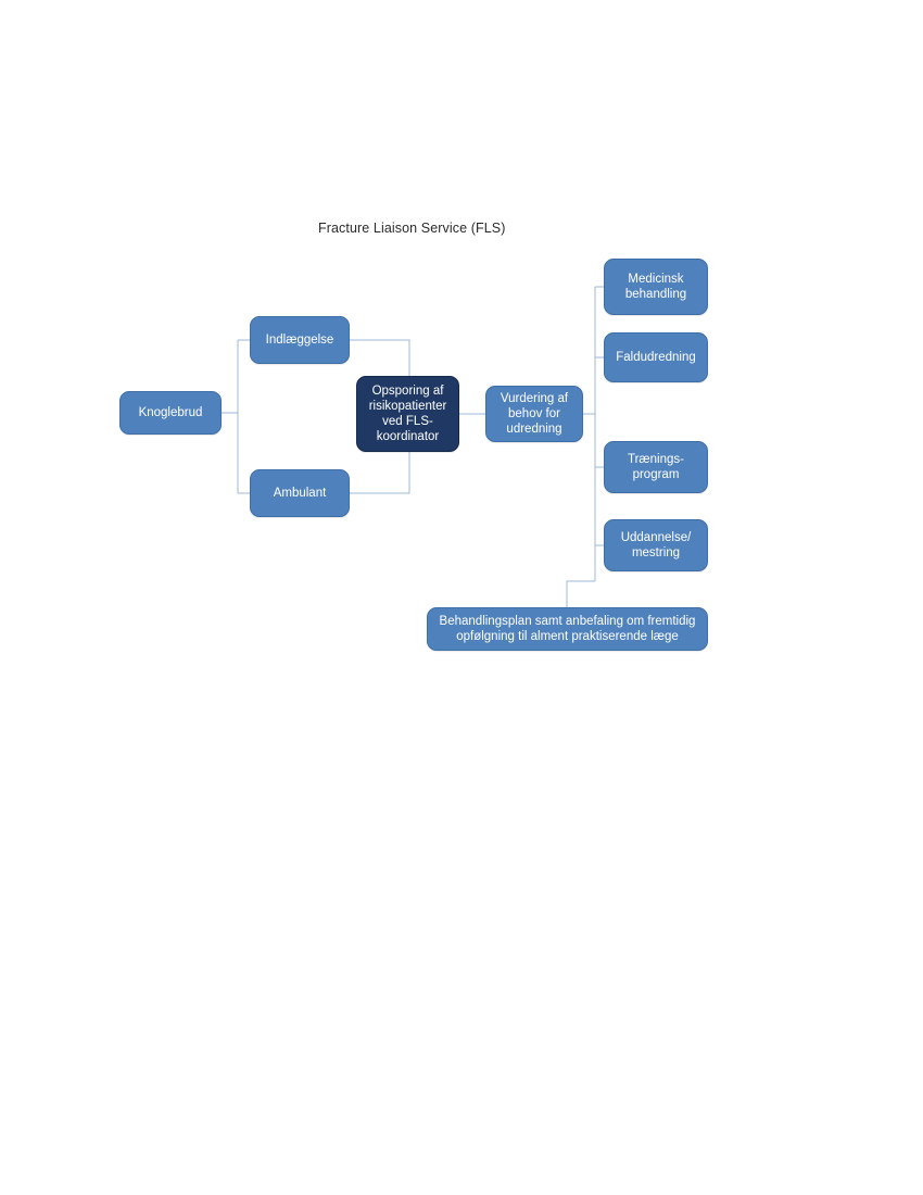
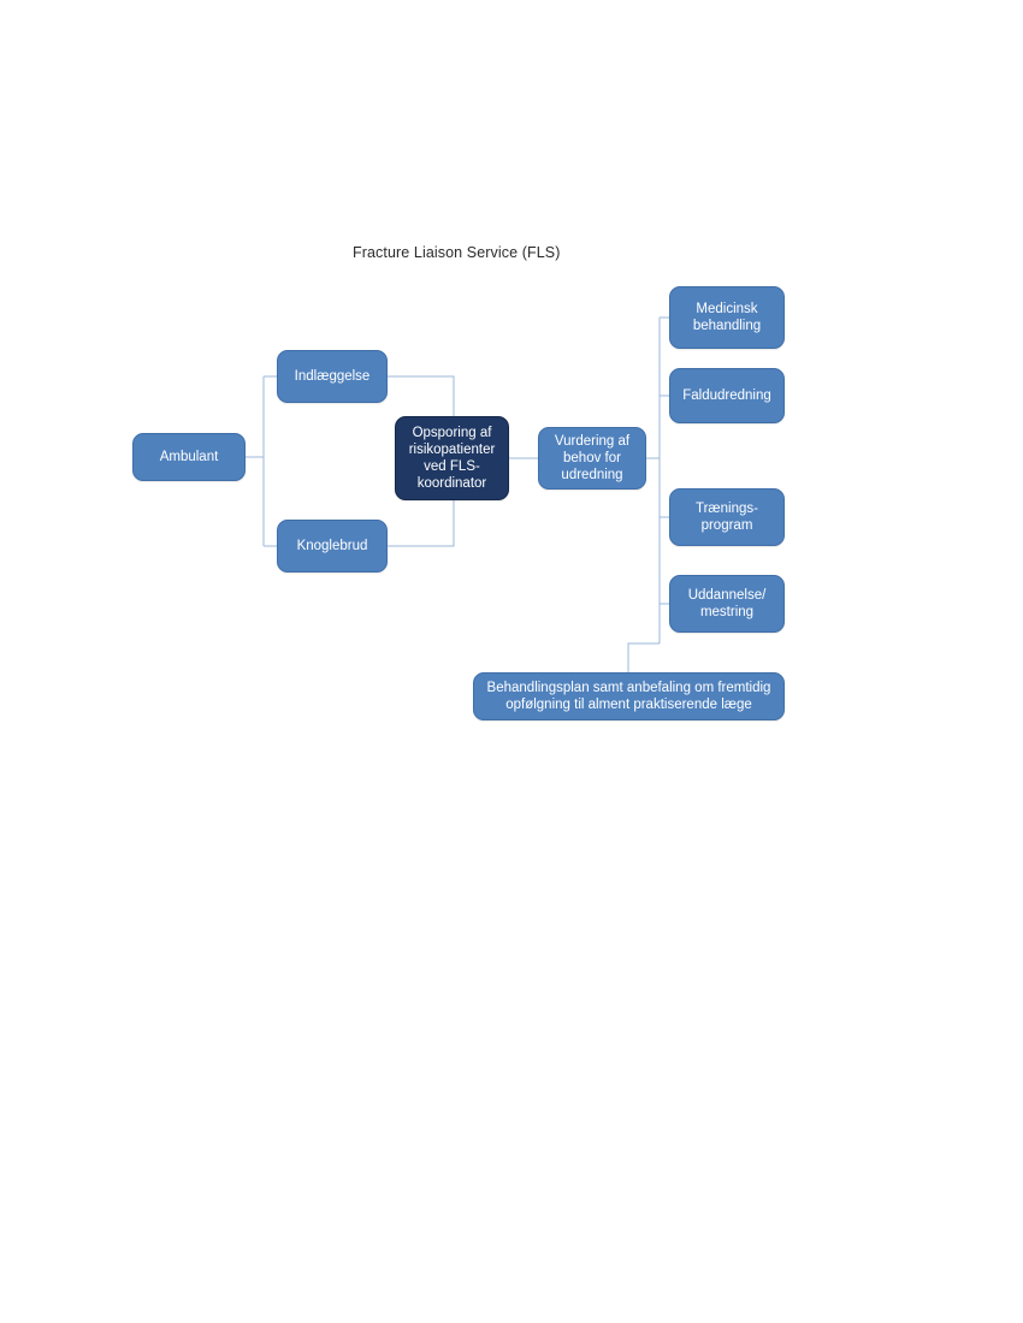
  Fracture Liaison Service (FLS)
- Knoglebrud
+ Ambulant
  Indlæggelse
- Ambulant
+ Knoglebrud
  Opsporing af
  risikopatienter
  ved FLS-
  koordinator
  Vurdering af
  behov for
  udredning
  Medicinsk
  behandling
  Faldudredning
  Trænings-
  program
  Uddannelse/
  mestring
  Behandlingsplan samt anbefaling om fremtidig
  opfølgning til alment praktiserende læge
